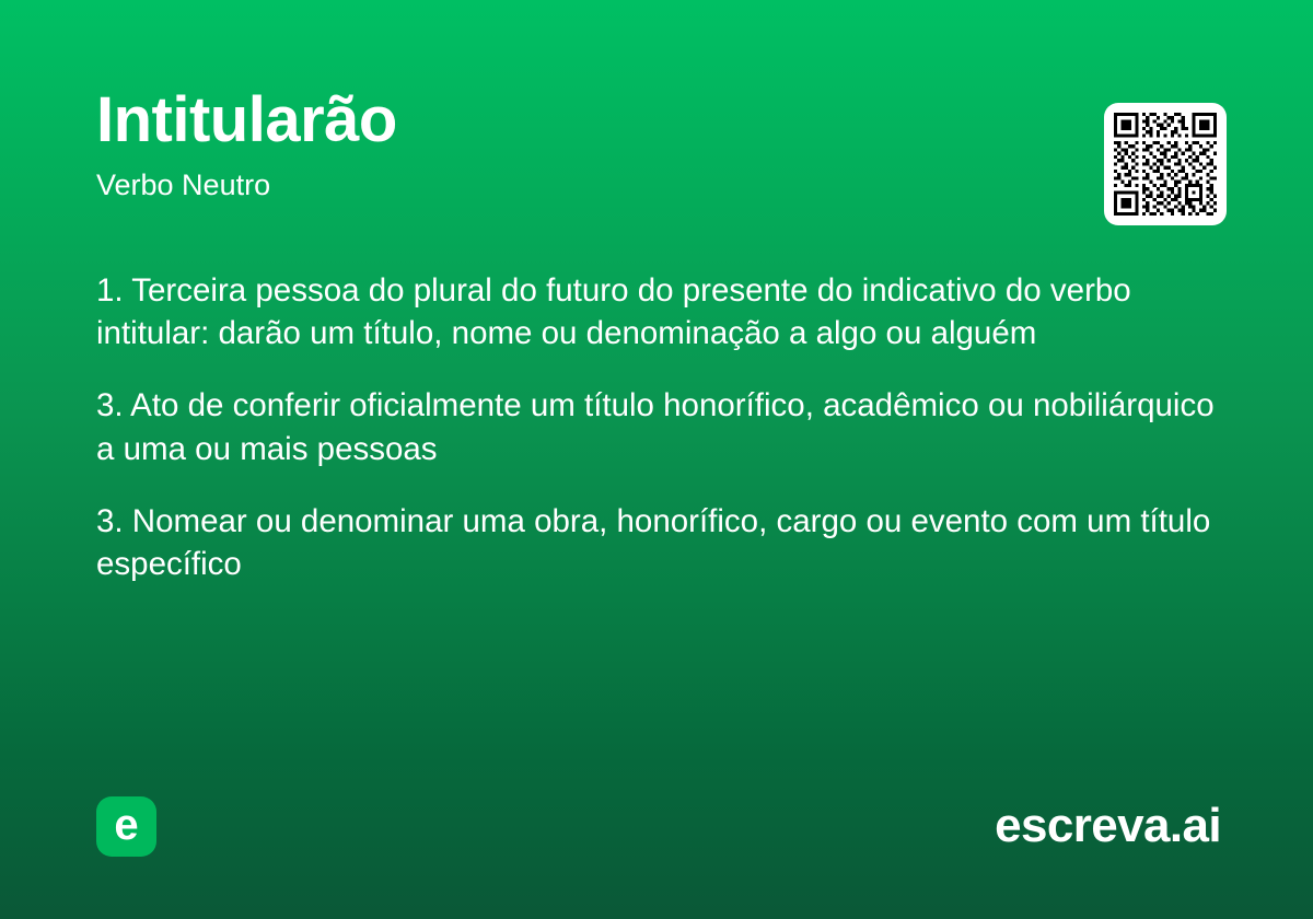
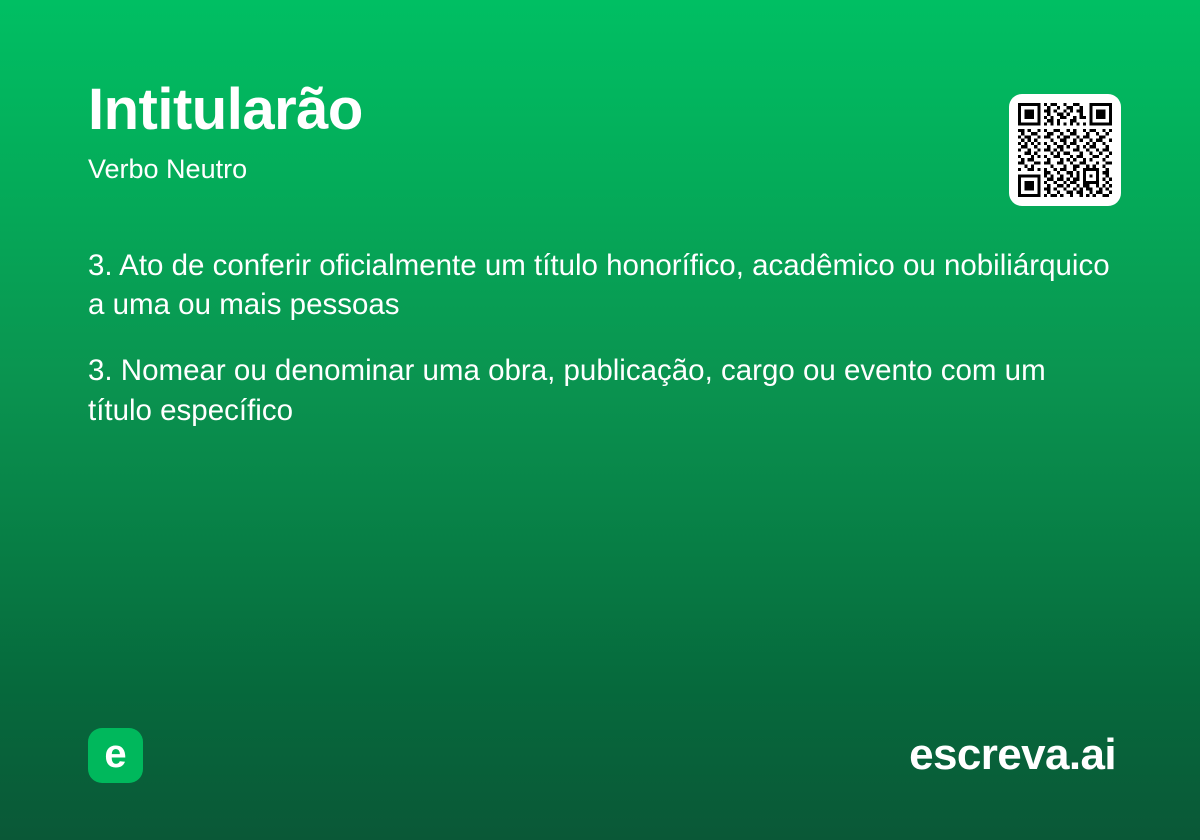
  Intitularão
  Verbo Neutro
- 1. Terceira pessoa do plural do futuro do presente do indicativo do verbo intitular: darão um título, nome ou denominação a algo ou alguém
  3. Ato de conferir oficialmente um título honorífico, acadêmico ou nobiliárquico a uma ou mais pessoas
- 3. Nomear ou denominar uma obra, honorífico, cargo ou evento com um título específico
+ 3. Nomear ou denominar uma obra, publicação, cargo ou evento com um título específico
  e
  escreva.ai
